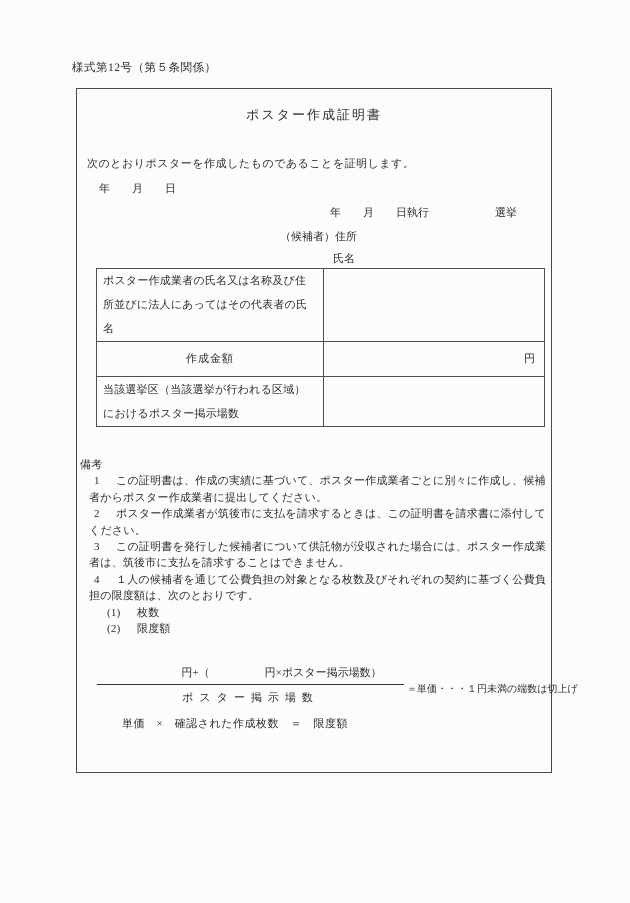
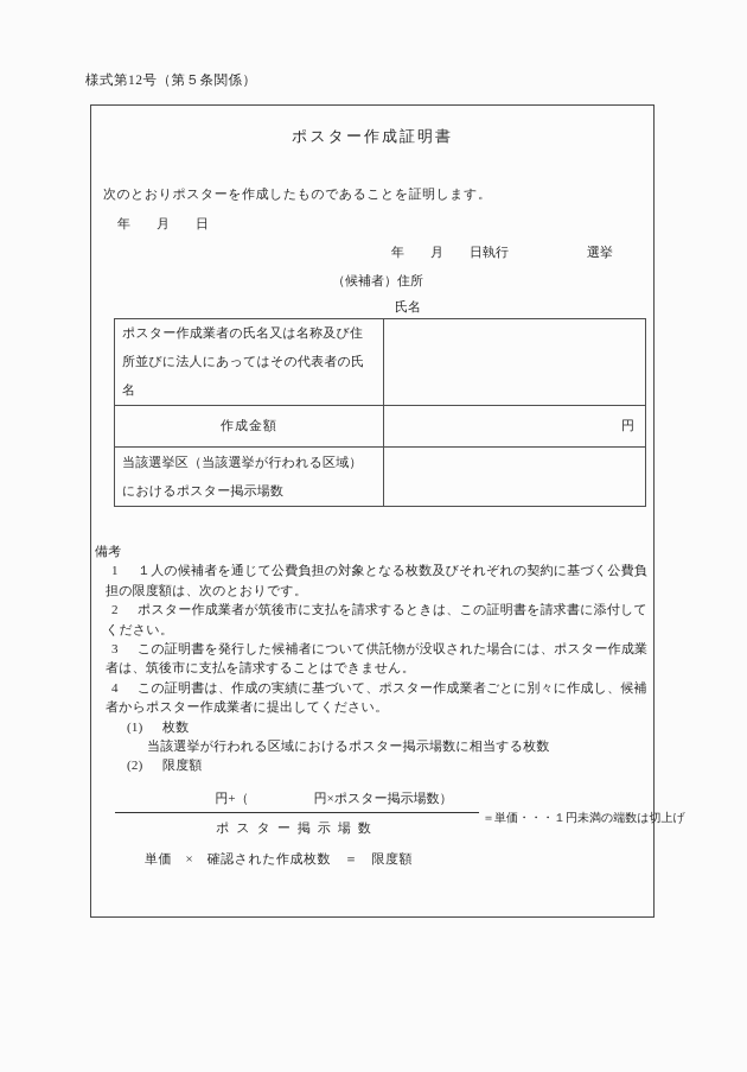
  様式第12号（第５条関係）
  ポスター作成証明書
  次のとおりポスターを作成したものであることを証明します。
  年 月 日
  年 月 日執行 選挙
  （候補者）住所
  氏名
  ポスター作成業者の氏名又は名称及び住所並びに法人にあってはその代表者の氏名
  作成金額	円
  当該選挙区（当該選挙が行われる区域）におけるポスター掲示場数
  備考
- 1 この証明書は、作成の実績に基づいて、ポスター作成業者ごとに別々に作成し、候補者からポスター作成業者に提出してください。
+ 1 １人の候補者を通じて公費負担の対象となる枚数及びそれぞれの契約に基づく公費負担の限度額は、次のとおりです。
  2 ポスター作成業者が筑後市に支払を請求するときは、この証明書を請求書に添付してください。
  3 この証明書を発行した候補者について供託物が没収された場合には、ポスター作成業者は、筑後市に支払を請求することはできません。
- 4 １人の候補者を通じて公費負担の対象となる枚数及びそれぞれの契約に基づく公費負担の限度額は、次のとおりです。
+ 4 この証明書は、作成の実績に基づいて、ポスター作成業者ごとに別々に作成し、候補者からポスター作成業者に提出してください。
  (1) 枚数
+ 当該選挙が行われる区域におけるポスター掲示場数に相当する枚数
  (2) 限度額
  円+（ 円×ポスター掲示場数）
  ポスター掲示場数
  ＝単価・・・１円未満の端数は切上げ
  単価 × 確認された作成枚数 ＝ 限度額
